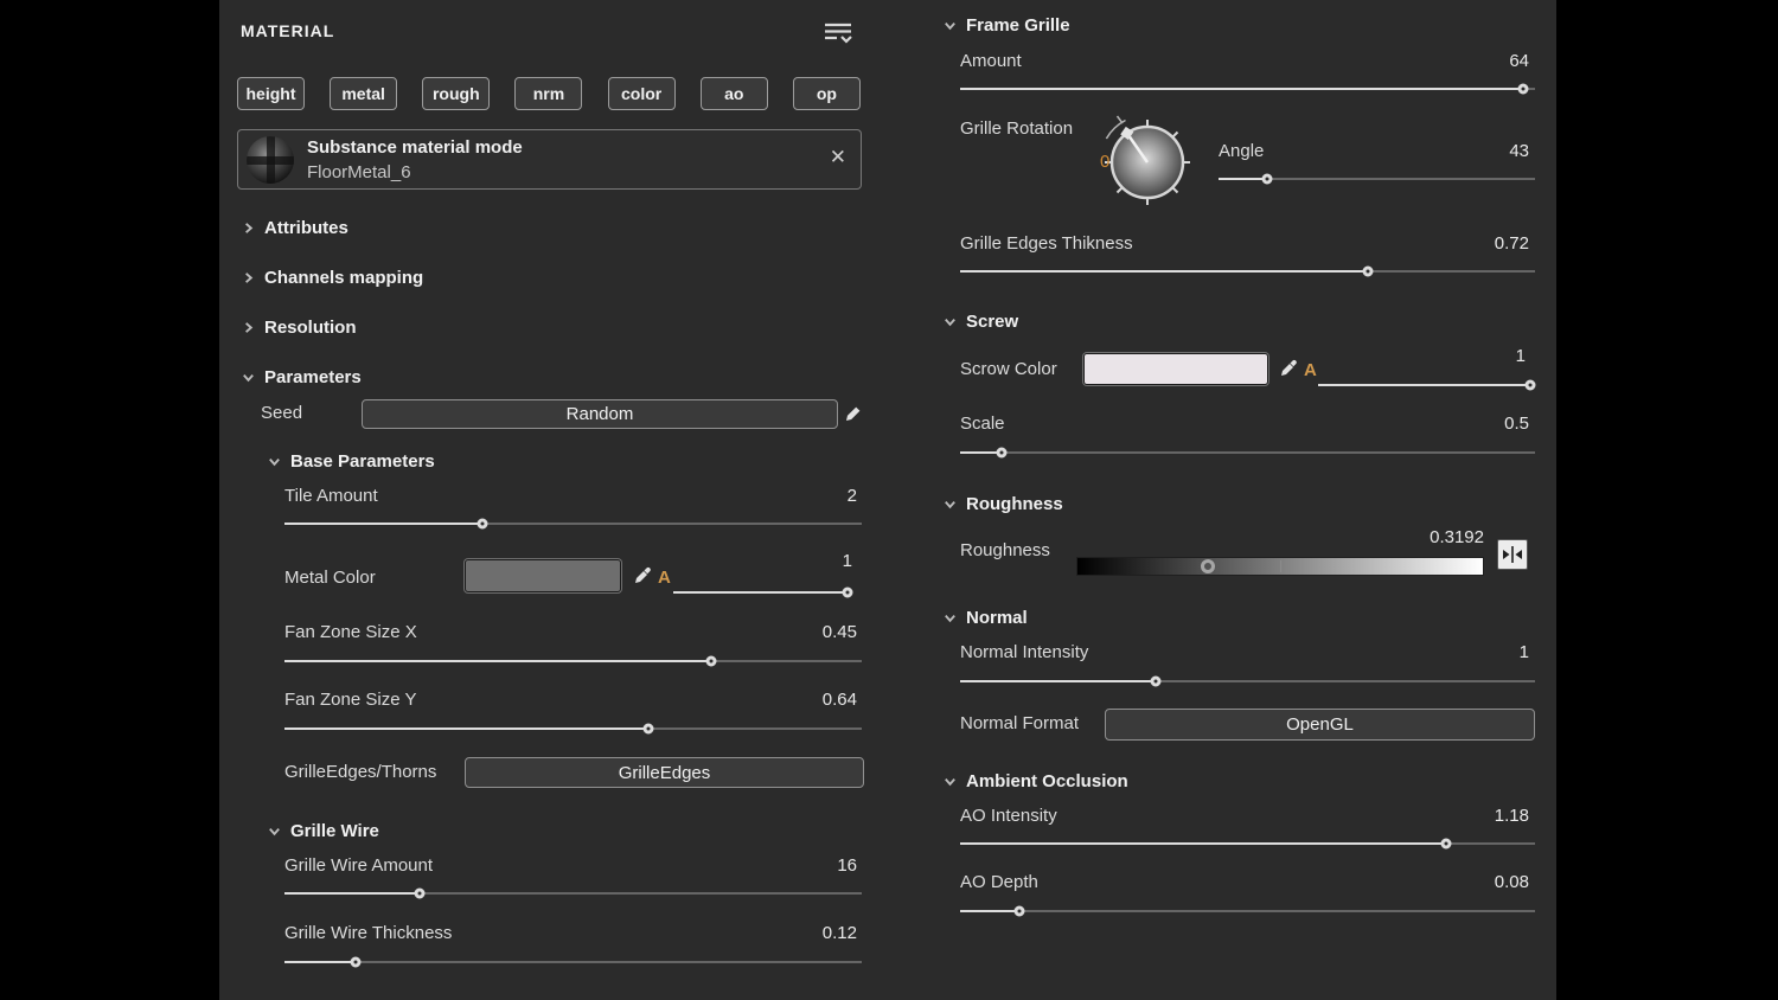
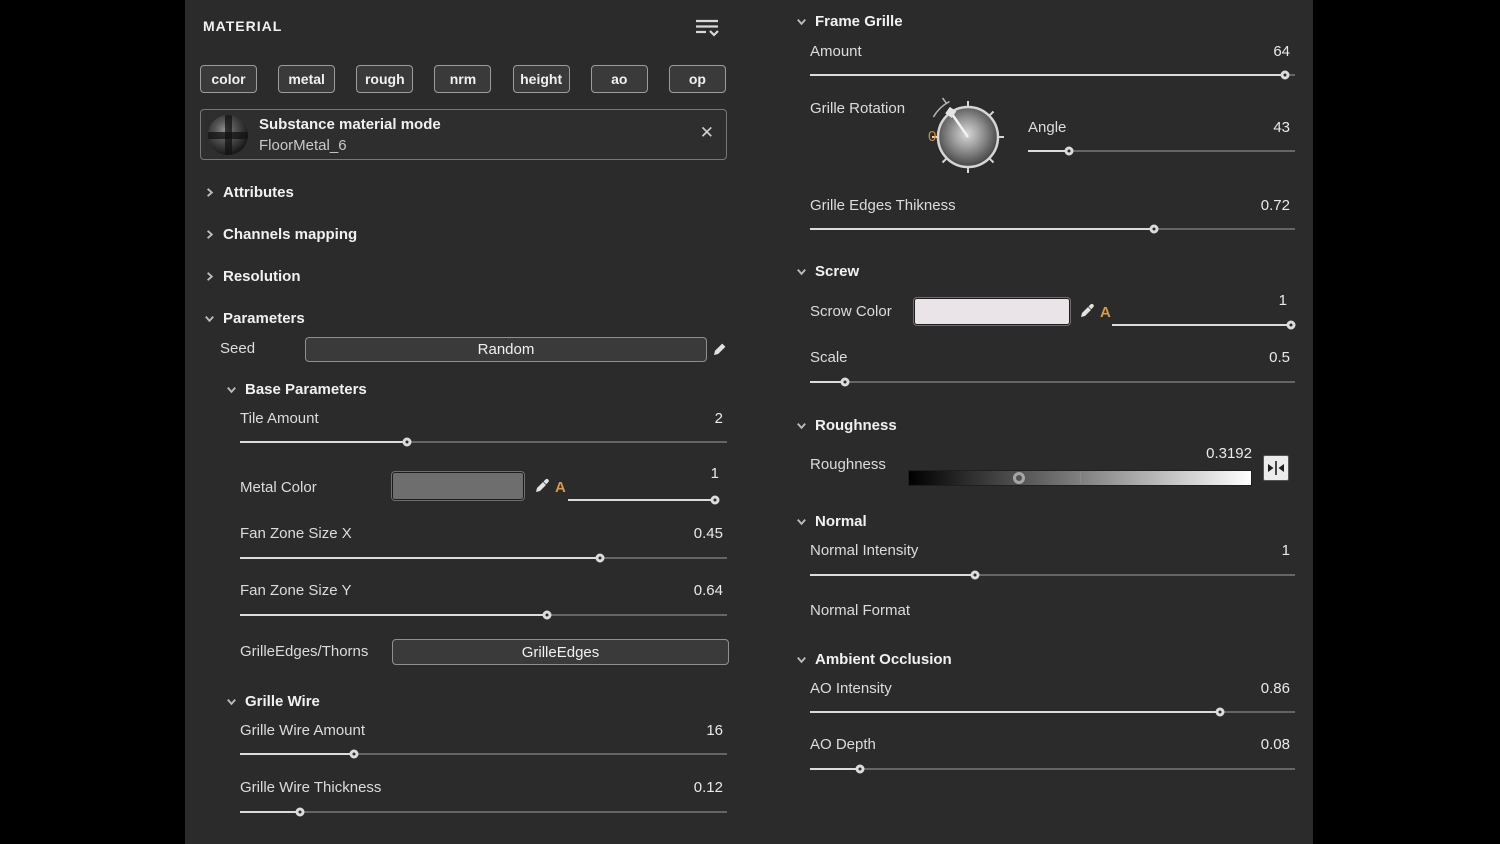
  MATERIAL
- height
+ color
  metal
  rough
  nrm
- color
+ height
  ao
  op
  Substance material mode
  FloorMetal_6
  ✕
  Attributes
  Channels mapping
  Resolution
  Parameters
  Seed
  Random
  Base Parameters
  Tile Amount
  2
  Metal Color
  A
  1
  Fan Zone Size X
  0.45
  Fan Zone Size Y
  0.64
  GrilleEdges/Thorns
  GrilleEdges
  Grille Wire
  Grille Wire Amount
  16
  Grille Wire Thickness
  0.12
  Frame Grille
  Amount
  64
  Grille Rotation
  0
  Angle
  43
  Grille Edges Thikness
  0.72
  Screw
  Scrow Color
  A
  1
  Scale
  0.5
  Roughness
  Roughness
  0.3192
  Normal
  Normal Intensity
  1
  Normal Format
- OpenGL
  Ambient Occlusion
  AO Intensity
- 1.18
+ 0.86
  AO Depth
  0.08
